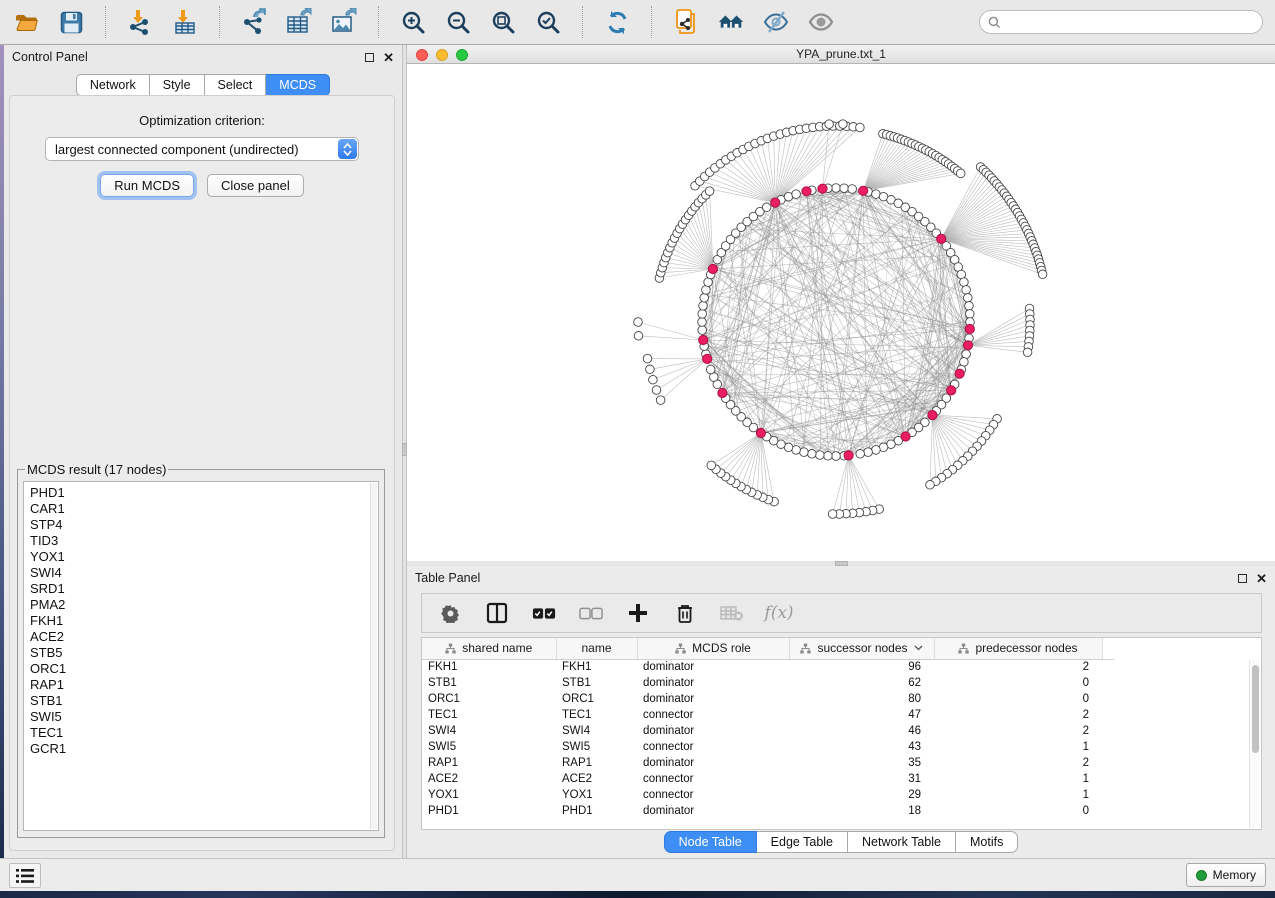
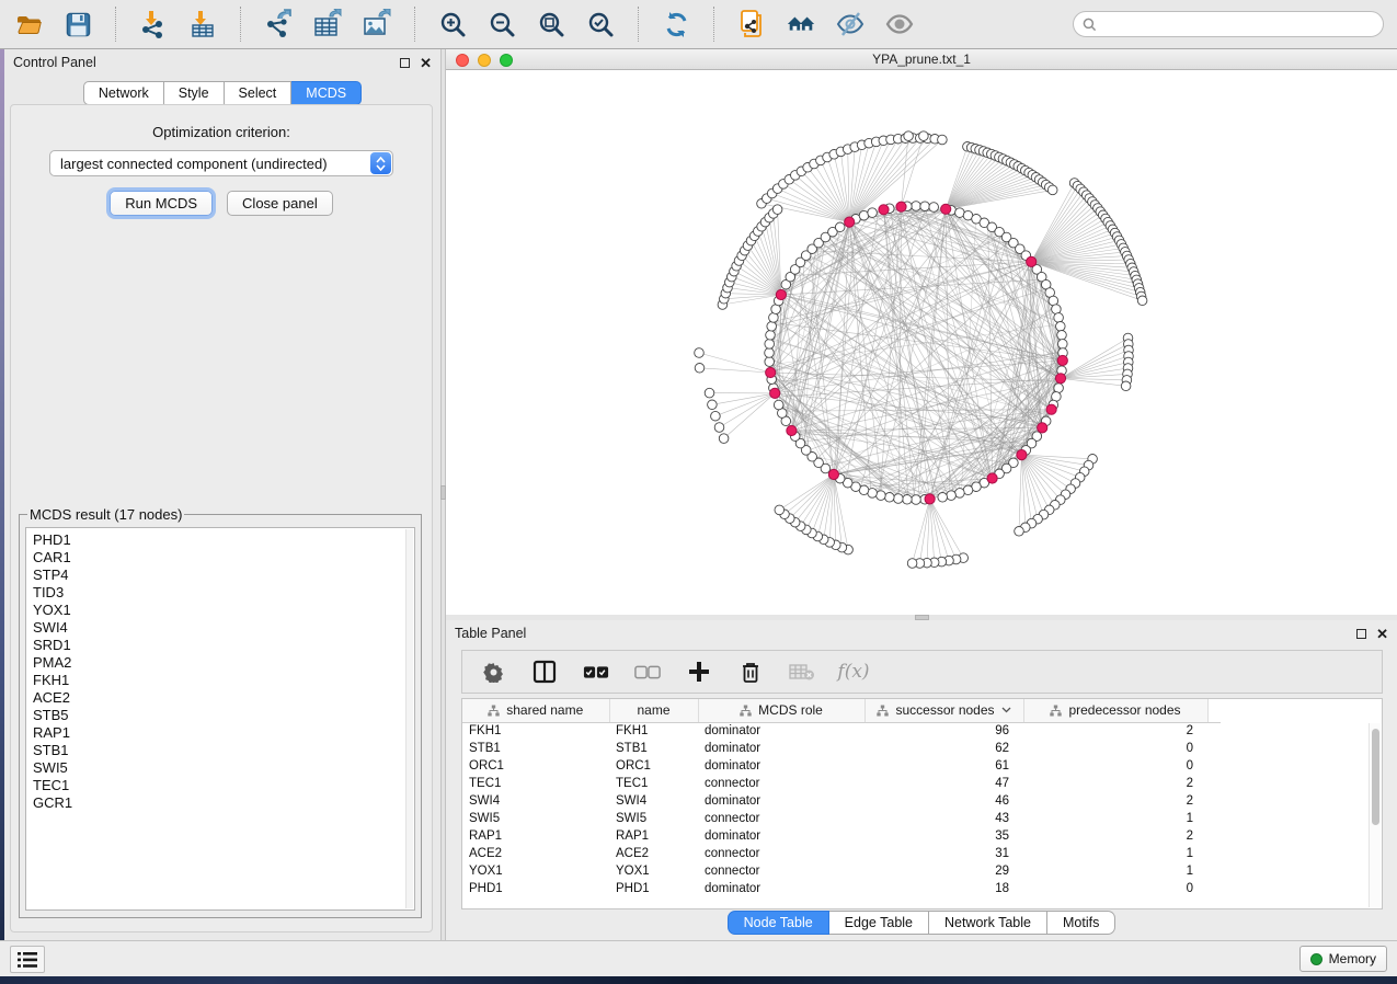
  Control Panel
  ✕
  Network
  Style
  Select
  MCDS
  Optimization criterion:
  largest connected component (undirected)
  Run MCDS
  Close panel
  MCDS result (17 nodes)
  PHD1
  CAR1
  STP4
  TID3
  YOX1
  SWI4
  SRD1
  PMA2
  FKH1
  ACE2
  STB5
- ORC1
  RAP1
  STB1
  SWI5
  TEC1
  GCR1
  YPA_prune.txt_1
  Table Panel
  ✕
  f(x)
  shared name	name	MCDS role	successor nodes	predecessor nodes
  FKH1	FKH1	dominator	96	2
  STB1	STB1	dominator	62	0
- ORC1	ORC1	dominator	80	0
+ ORC1	ORC1	dominator	61	0
  TEC1	TEC1	connector	47	2
  SWI4	SWI4	dominator	46	2
  SWI5	SWI5	connector	43	1
  RAP1	RAP1	dominator	35	2
  ACE2	ACE2	connector	31	1
  YOX1	YOX1	connector	29	1
  PHD1	PHD1	dominator	18	0
  Node Table
  Edge Table
  Network Table
  Motifs
  Memory
